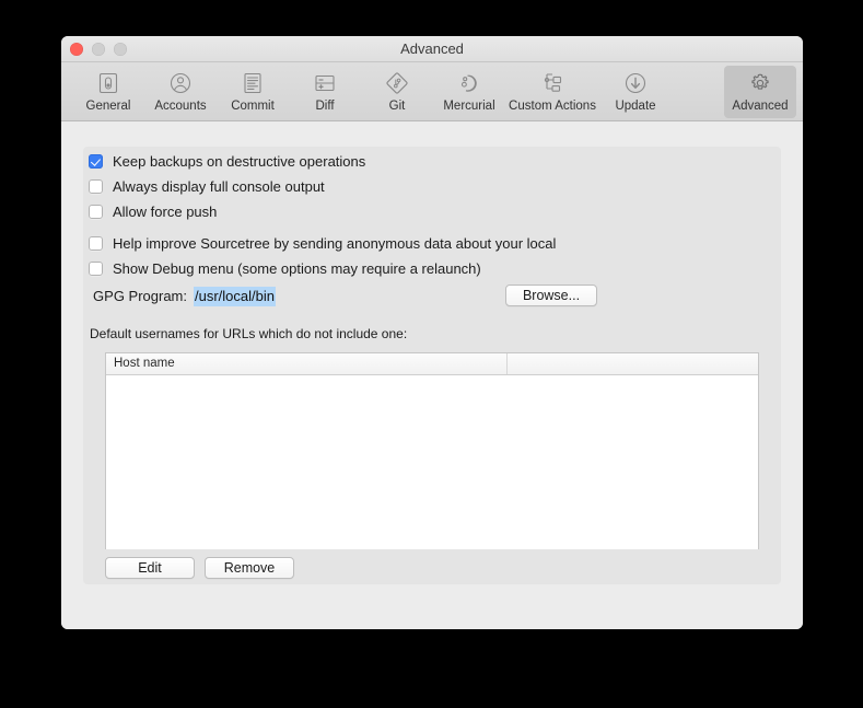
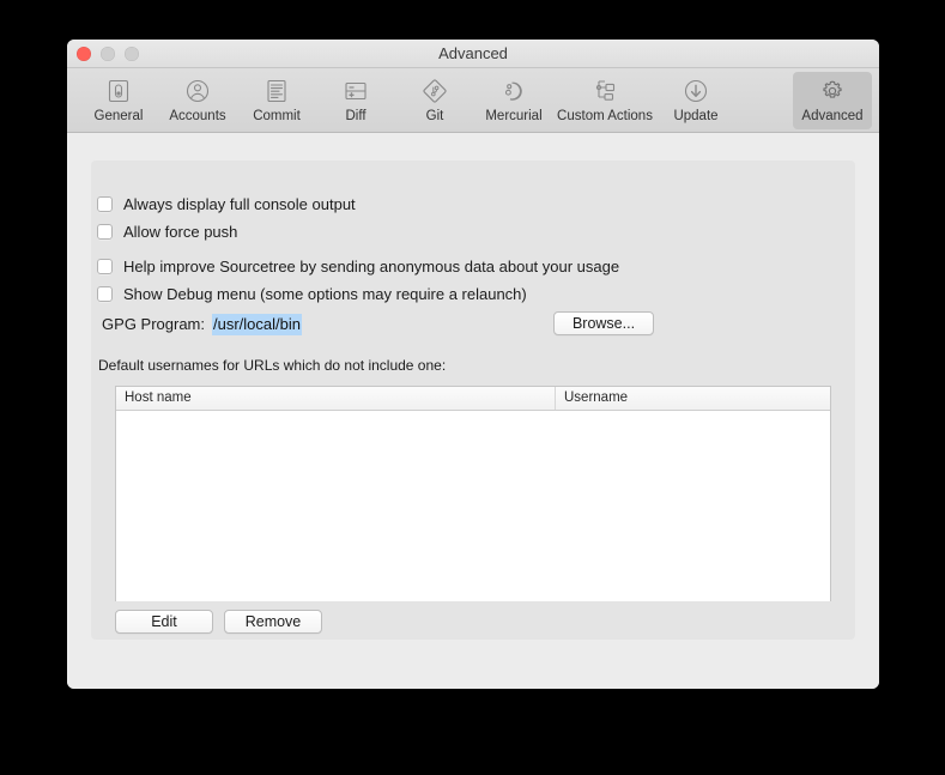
  Advanced
  General
  Accounts
  Commit
  Diff
  Git
  Mercurial
  Custom Actions
  Update
  Advanced
- Keep backups on destructive operations
  Always display full console output
  Allow force push
- Help improve Sourcetree by sending anonymous data about your local
+ Help improve Sourcetree by sending anonymous data about your usage
  Show Debug menu (some options may require a relaunch)
  GPG Program:
  /usr/local/bin
  Browse...
  Default usernames for URLs which do not include one:
  Host name
+ Username
  Edit
  Remove
